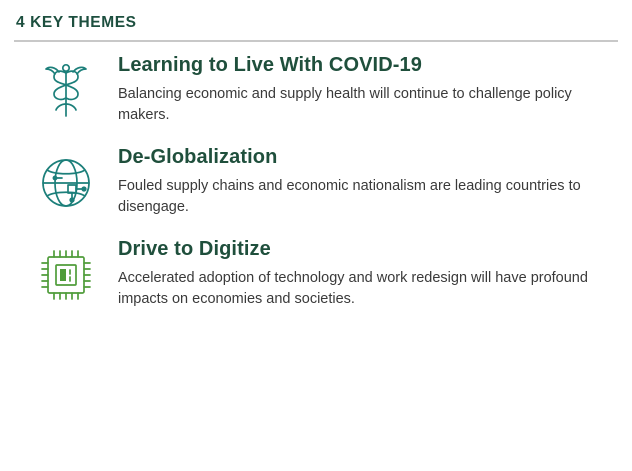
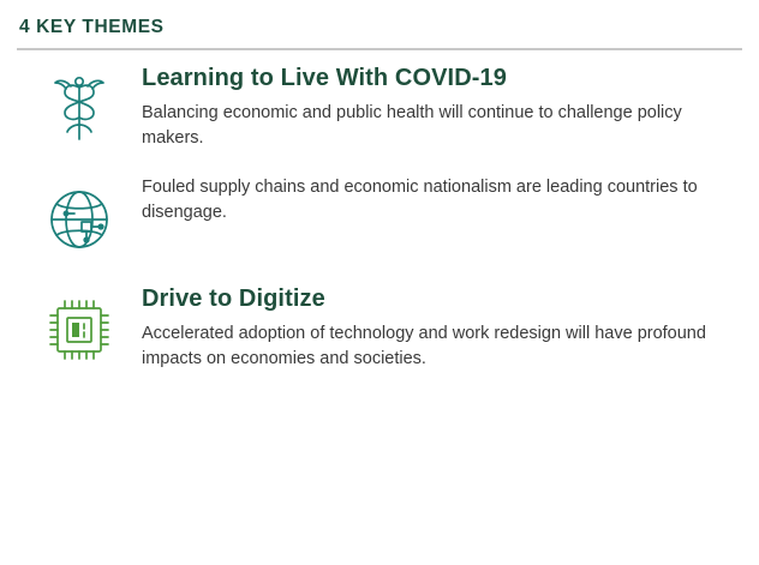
  4 KEY THEMES
  Learning to Live With COVID-19
- Balancing economic and supply health will continue to challenge policy makers.
+ Balancing economic and public health will continue to challenge policy makers.
- De-Globalization
  Fouled supply chains and economic nationalism are leading countries to disengage.
  Drive to Digitize
  Accelerated adoption of technology and work redesign will have profound impacts on economies and societies.
